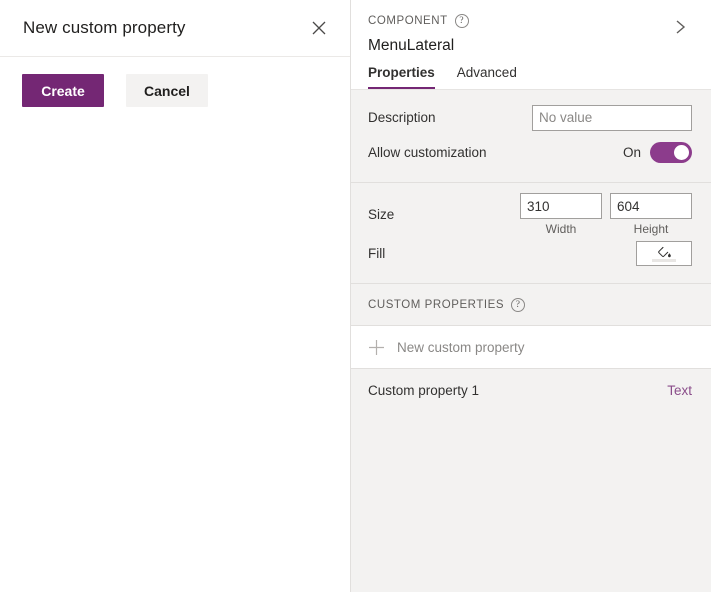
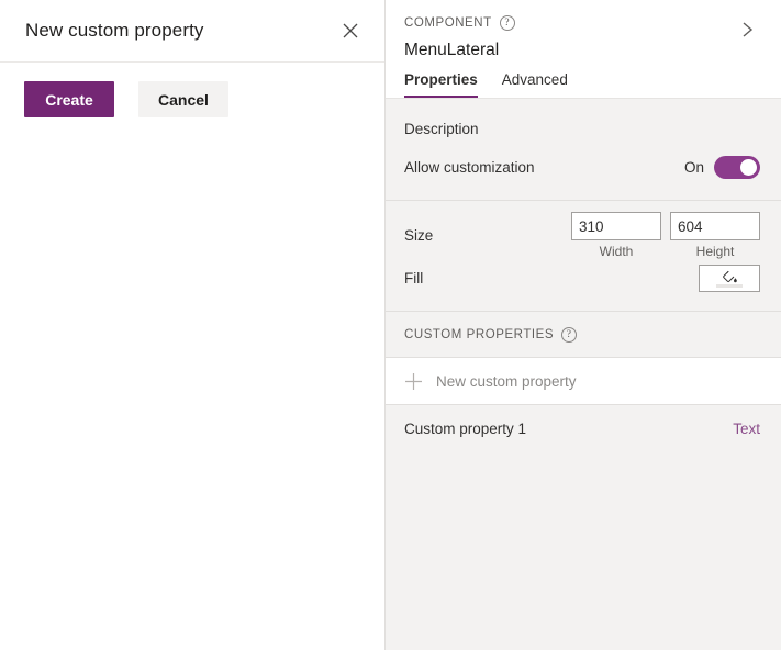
  New custom property
  Create
  Cancel
  COMPONENT
  ?
  MenuLateral
  Properties
  Advanced
  Description
- No value
  Allow customization
  On
  Size
  310
  Width
  604
  Height
  Fill
  CUSTOM PROPERTIES
  ?
  New custom property
  Custom property 1
  Text
